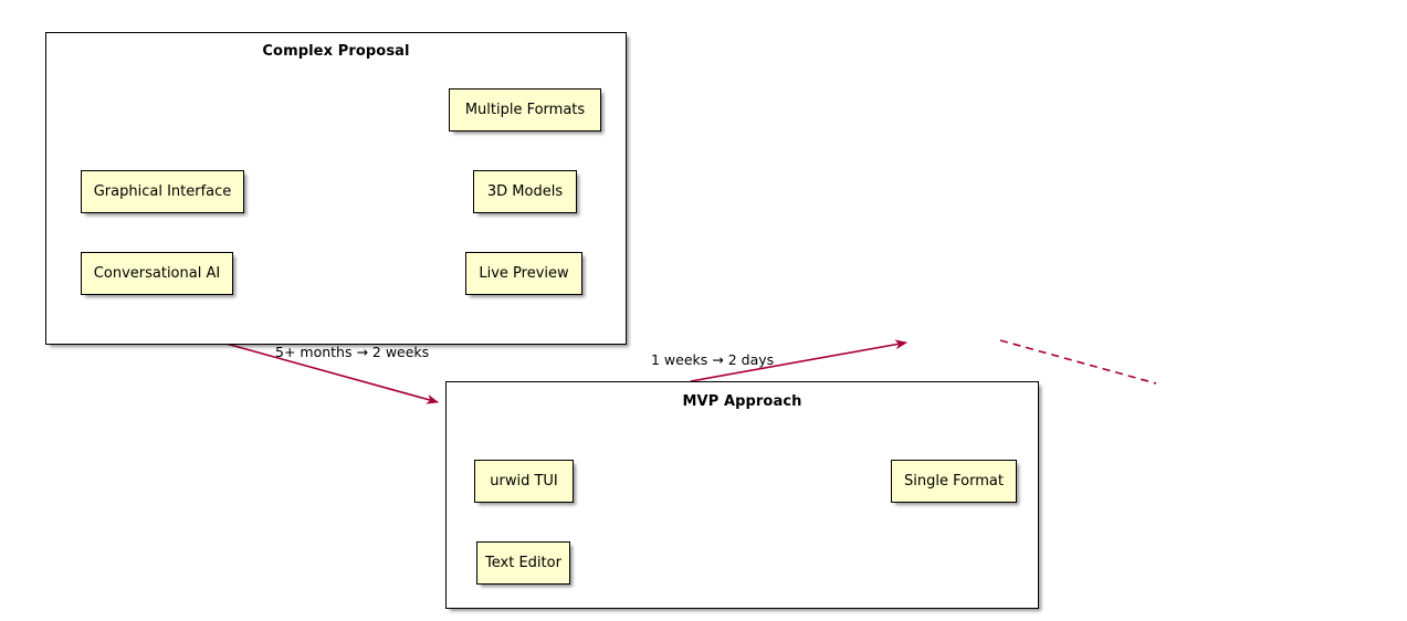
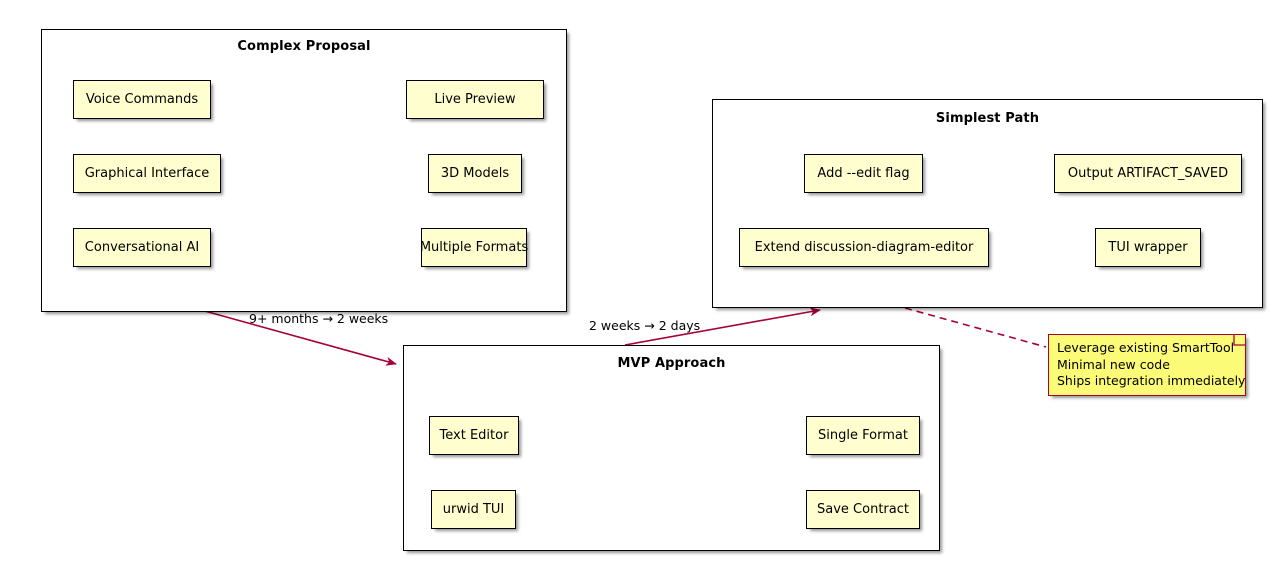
  Complex Proposal
+ Voice Commands
- Multiple Formats
+ Live Preview
  Graphical Interface
  3D Models
  Conversational AI
- Live Preview
+ Multiple Formats
+ Simplest Path
+ Add --edit flag
+ Output ARTIFACT_SAVED
+ Extend discussion-diagram-editor
+ TUI wrapper
  MVP Approach
- urwid TUI
+ Text Editor
  Single Format
- Text Editor
+ urwid TUI
+ Save Contract
- 5+ months → 2 weeks
+ 9+ months → 2 weeks
- 1 weeks → 2 days
+ 2 weeks → 2 days
+ Leverage existing SmartTool
+ Minimal new code
+ Ships integration immediately
